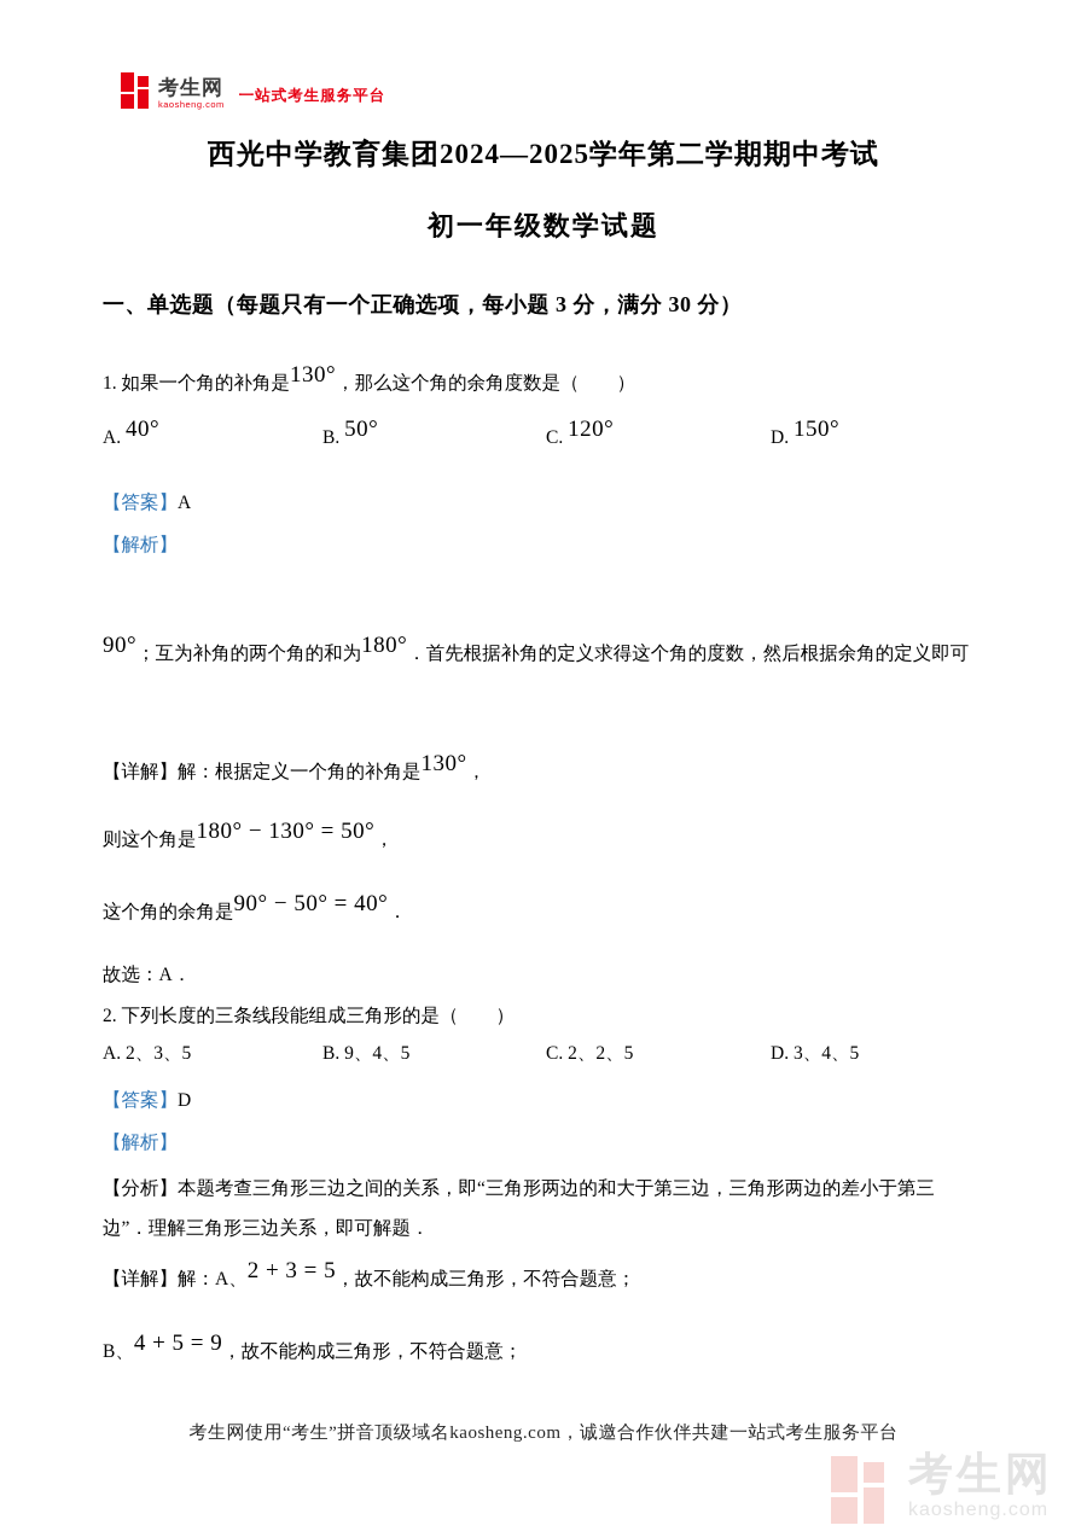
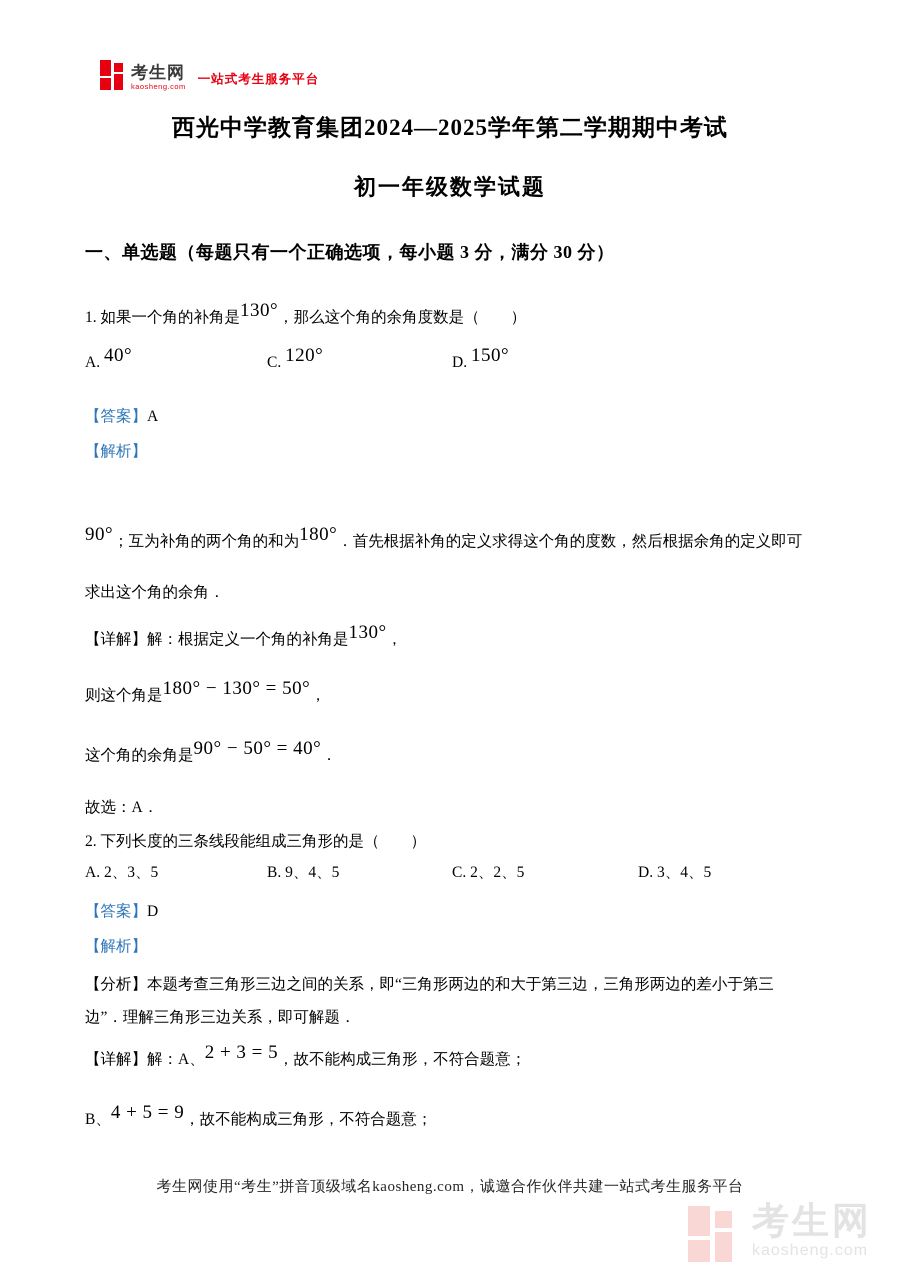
  考生网
  kaosheng.com
  一站式考生服务平台
  西光中学教育集团2024—2025学年第二学期期中考试
  初一年级数学试题
  一、单选题（每题只有一个正确选项，每小题 3 分，满分 30 分）
  1. 如果一个角的补角是130°，那么这个角的余角度数是（ ）
  A. 40°
- B. 50°
  C. 120°
  D. 150°
  【答案】A
  【解析】
  90°；互为补角的两个角的和为180°．首先根据补角的定义求得这个角的度数，然后根据余角的定义即可
+ 求出这个角的余角．
  【详解】解：根据定义一个角的补角是130°，
  则这个角是180° − 130° = 50°，
  这个角的余角是90° − 50° = 40°．
  故选：A．
  2. 下列长度的三条线段能组成三角形的是（ ）
  A. 2、3、5
  B. 9、4、5
  C. 2、2、5
  D. 3、4、5
  【答案】D
  【解析】
  【分析】本题考查三角形三边之间的关系，即“三角形两边的和大于第三边，三角形两边的差小于第三
  边”．理解三角形三边关系，即可解题．
  【详解】解：A、2 + 3 = 5，故不能构成三角形，不符合题意；
  B、4 + 5 = 9，故不能构成三角形，不符合题意；
  考生网使用“考生”拼音顶级域名kaosheng.com，诚邀合作伙伴共建一站式考生服务平台
  考生网
  kaosheng.com
